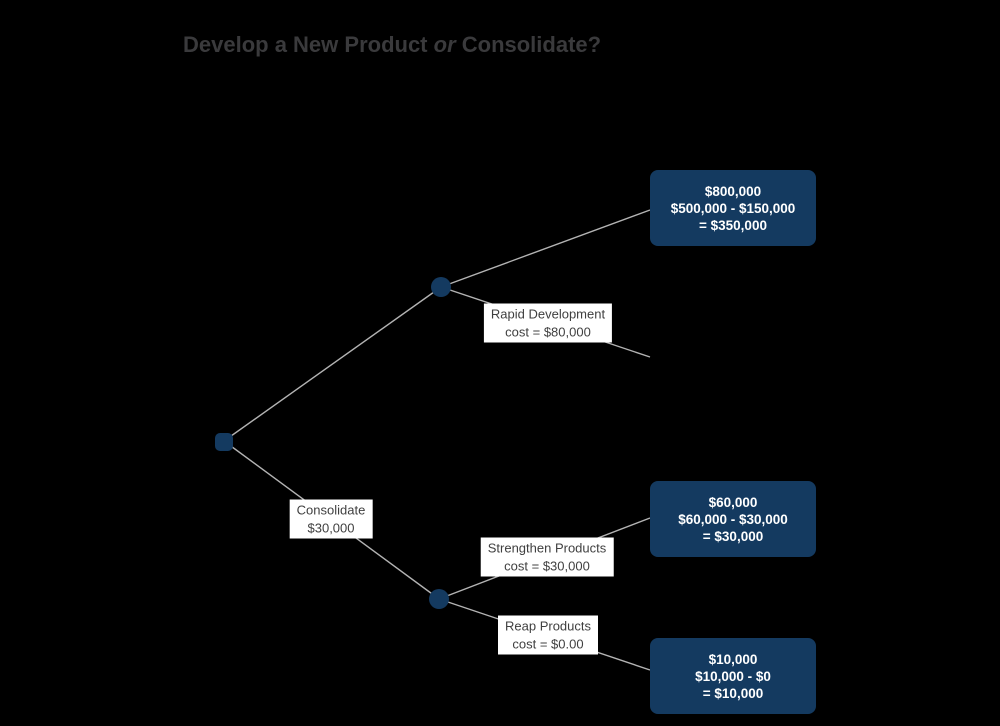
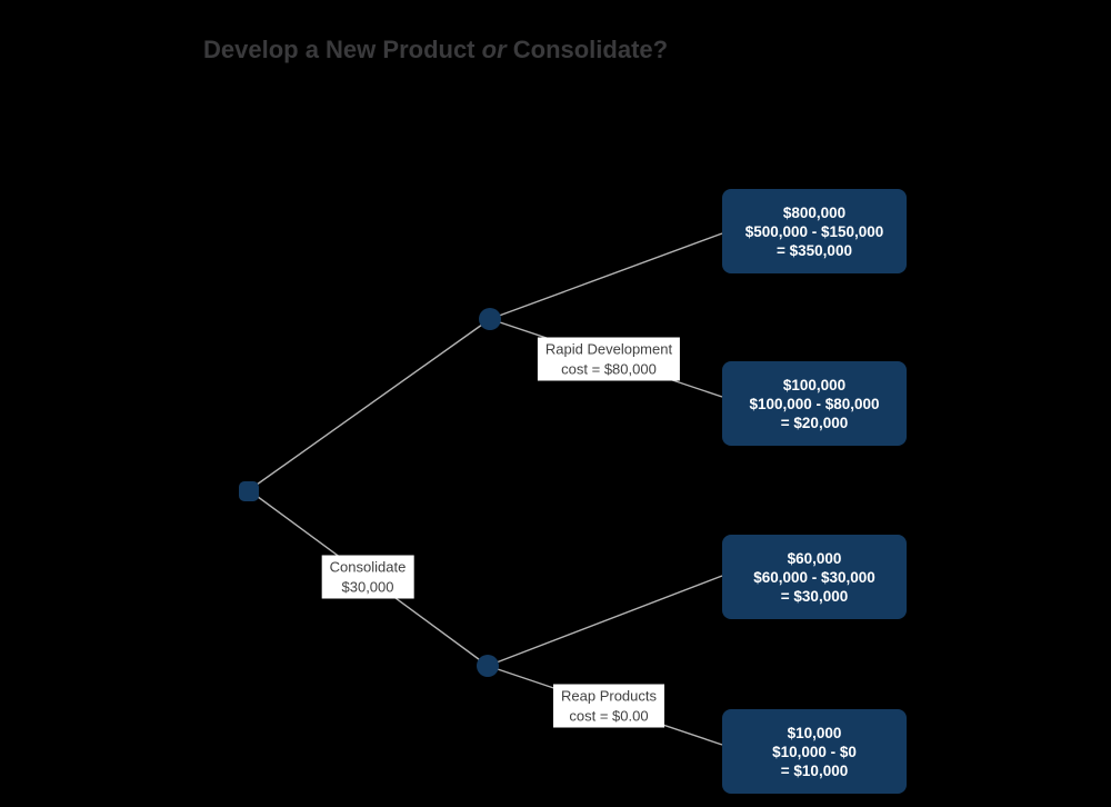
  Develop a New Product or Consolidate?
  Rapid Development
  cost = $80,000
  Consolidate
  $30,000
- Strengthen Products
- cost = $30,000
  Reap Products
  cost = $0.00
  $800,000
  $500,000 - $150,000
  = $350,000
+ $100,000
+ $100,000 - $80,000
+ = $20,000
  $60,000
  $60,000 - $30,000
  = $30,000
  $10,000
  $10,000 - $0
  = $10,000
